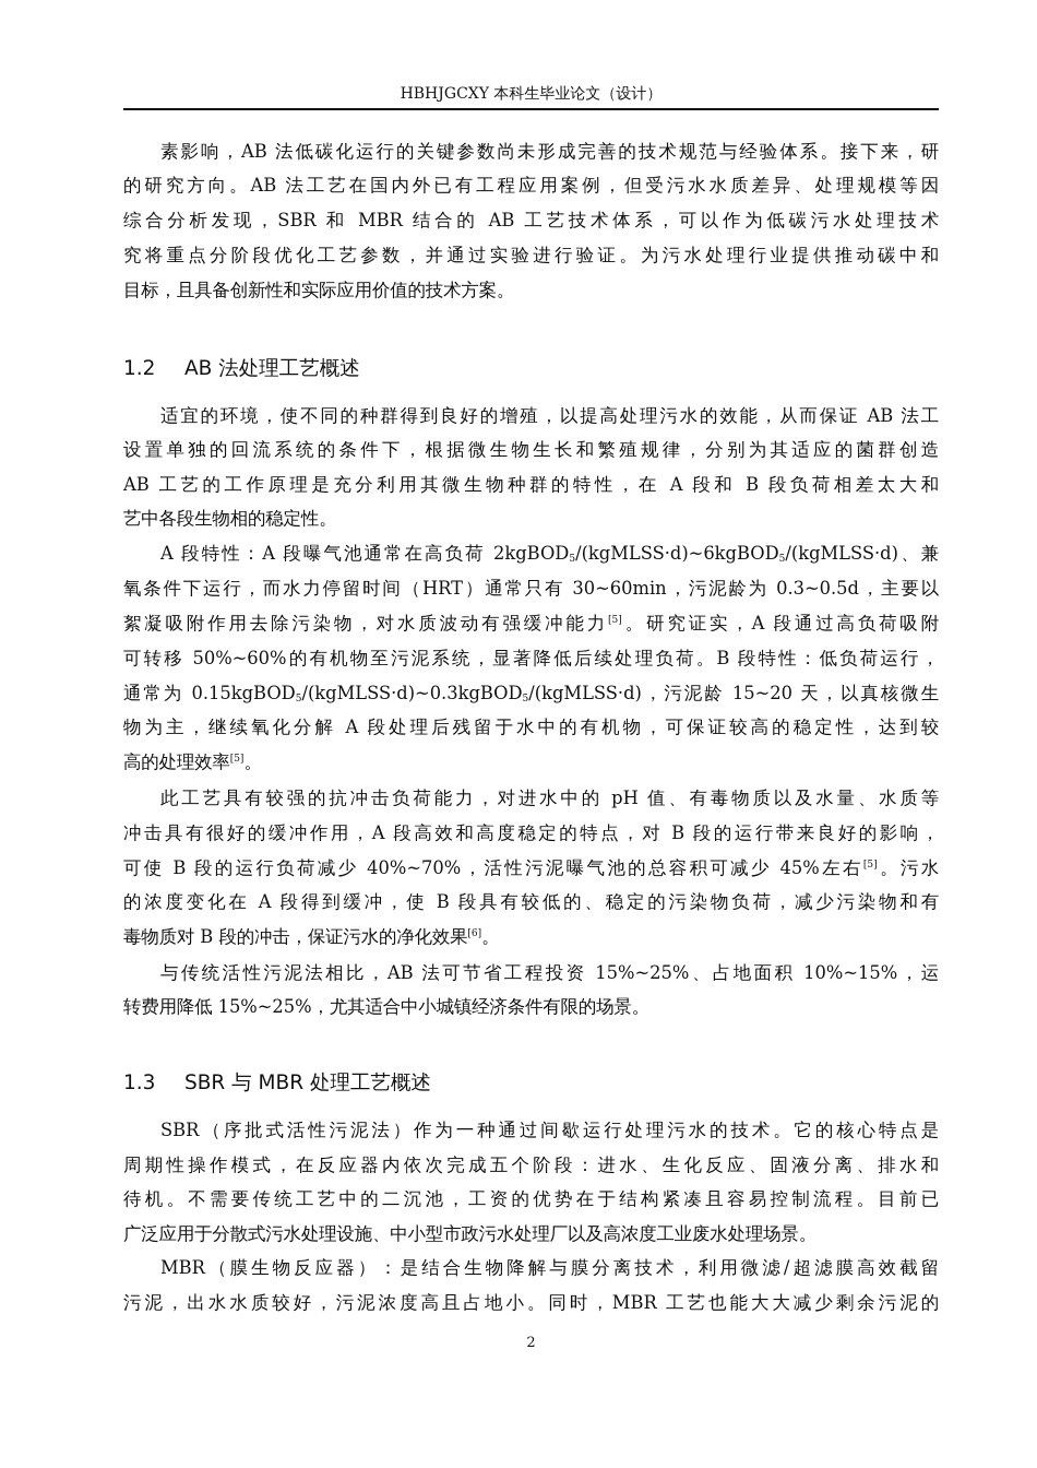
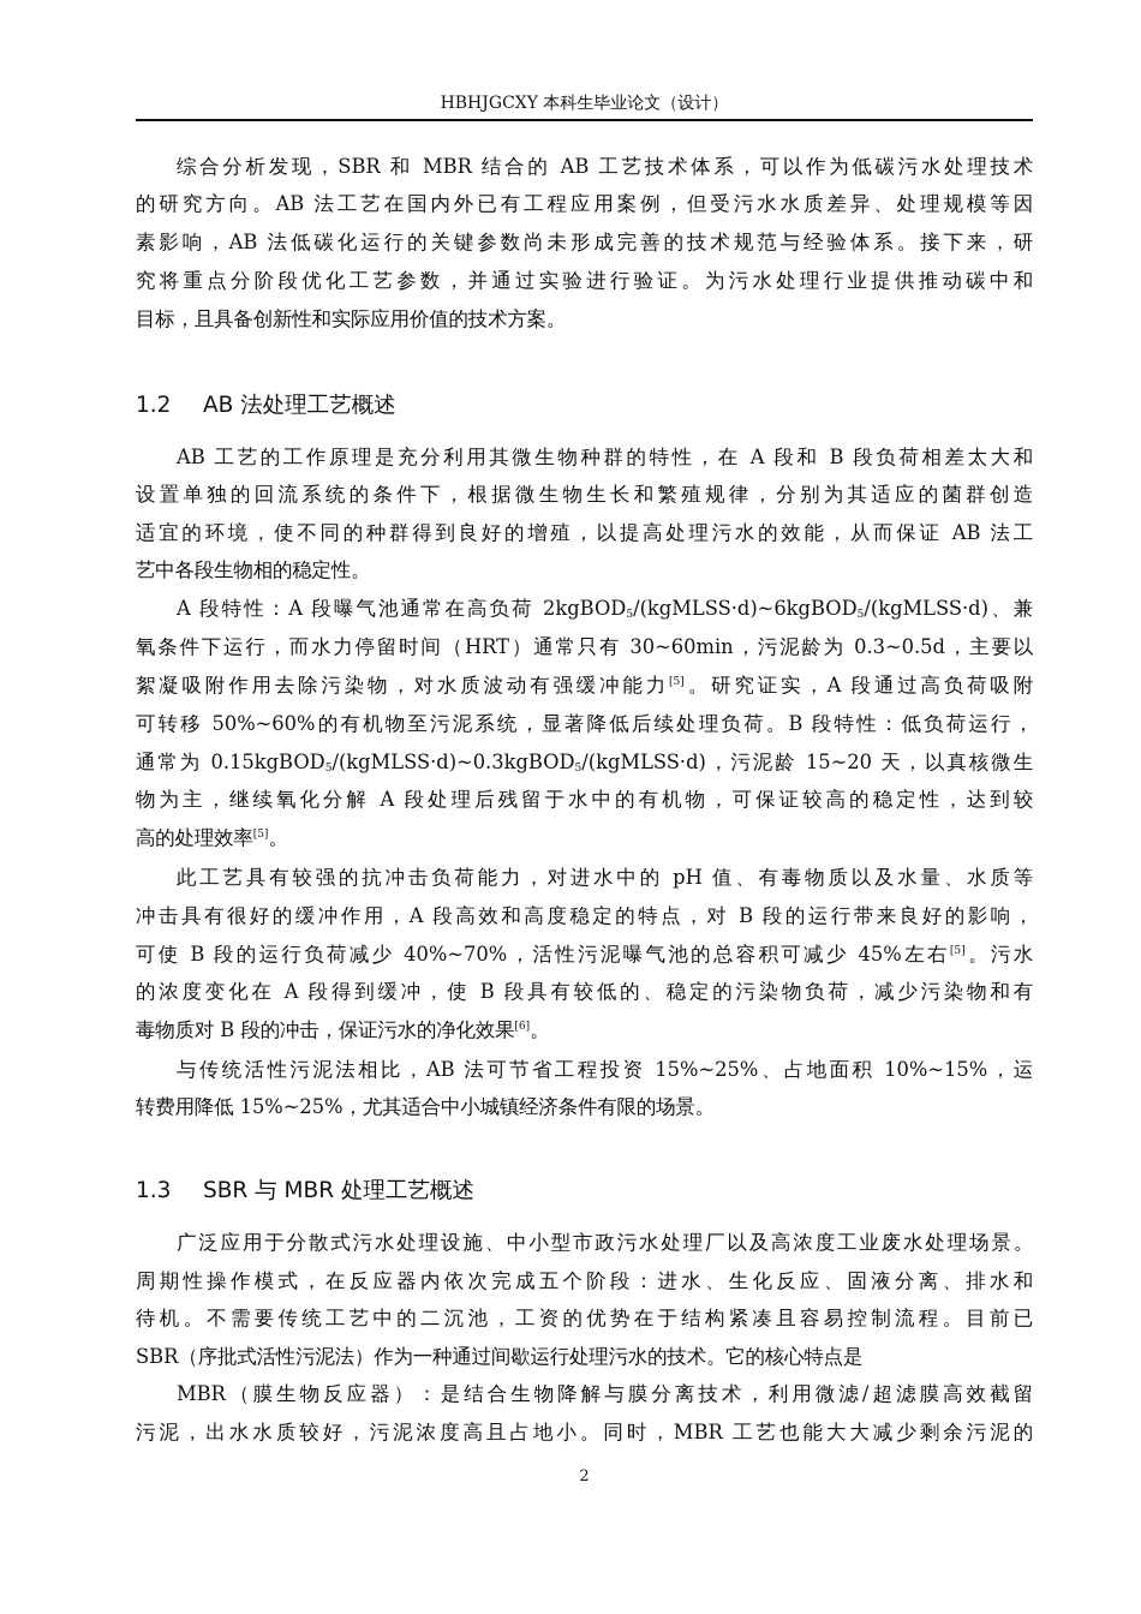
  HBHJGCXY 本科生毕业论文（设计）
- 素影响，AB 法低碳化运行的关键参数尚未形成完善的技术规范与经验体系。接下来，研
+ 综合分析发现，SBR 和 MBR 结合的 AB 工艺技术体系，可以作为低碳污水处理技术
  的研究方向。AB 法工艺在国内外已有工程应用案例，但受污水水质差异、处理规模等因
- 综合分析发现，SBR 和 MBR 结合的 AB 工艺技术体系，可以作为低碳污水处理技术
+ 素影响，AB 法低碳化运行的关键参数尚未形成完善的技术规范与经验体系。接下来，研
  究将重点分阶段优化工艺参数，并通过实验进行验证。为污水处理行业提供推动碳中和
  目标，且具备创新性和实际应用价值的技术方案。
  1.2 AB 法处理工艺概述
- 适宜的环境，使不同的种群得到良好的增殖，以提高处理污水的效能，从而保证 AB 法工
+ AB 工艺的工作原理是充分利用其微生物种群的特性，在 A 段和 B 段负荷相差太大和
  设置单独的回流系统的条件下，根据微生物生长和繁殖规律，分别为其适应的菌群创造
- AB 工艺的工作原理是充分利用其微生物种群的特性，在 A 段和 B 段负荷相差太大和
+ 适宜的环境，使不同的种群得到良好的增殖，以提高处理污水的效能，从而保证 AB 法工
  艺中各段生物相的稳定性。
  A 段特性：A 段曝气池通常在高负荷 2kgBOD5/(kgMLSS·d)~6kgBOD5/(kgMLSS·d)、兼
  氧条件下运行，而水力停留时间（HRT）通常只有 30~60min，污泥龄为 0.3~0.5d，主要以
  絮凝吸附作用去除污染物，对水质波动有强缓冲能力[5]。研究证实，A 段通过高负荷吸附
  可转移 50%~60%的有机物至污泥系统，显著降低后续处理负荷。B 段特性：低负荷运行，
  通常为 0.15kgBOD5/(kgMLSS·d)~0.3kgBOD5/(kgMLSS·d)，污泥龄 15~20 天，以真核微生
  物为主，继续氧化分解 A 段处理后残留于水中的有机物，可保证较高的稳定性，达到较
  高的处理效率[5]。
  此工艺具有较强的抗冲击负荷能力，对进水中的 pH 值、有毒物质以及水量、水质等
  冲击具有很好的缓冲作用，A 段高效和高度稳定的特点，对 B 段的运行带来良好的影响，
  可使 B 段的运行负荷减少 40%~70%，活性污泥曝气池的总容积可减少 45%左右[5]。污水
  的浓度变化在 A 段得到缓冲，使 B 段具有较低的、稳定的污染物负荷，减少污染物和有
  毒物质对 B 段的冲击，保证污水的净化效果[6]。
  与传统活性污泥法相比，AB 法可节省工程投资 15%~25%、占地面积 10%~15%，运
  转费用降低 15%~25%，尤其适合中小城镇经济条件有限的场景。
  1.3 SBR 与 MBR 处理工艺概述
- SBR（序批式活性污泥法）作为一种通过间歇运行处理污水的技术。它的核心特点是
+ 广泛应用于分散式污水处理设施、中小型市政污水处理厂以及高浓度工业废水处理场景。
  周期性操作模式，在反应器内依次完成五个阶段：进水、生化反应、固液分离、排水和
  待机。不需要传统工艺中的二沉池，工资的优势在于结构紧凑且容易控制流程。目前已
- 广泛应用于分散式污水处理设施、中小型市政污水处理厂以及高浓度工业废水处理场景。
+ SBR（序批式活性污泥法）作为一种通过间歇运行处理污水的技术。它的核心特点是
  MBR（膜生物反应器）：是结合生物降解与膜分离技术，利用微滤/超滤膜高效截留
  污泥，出水水质较好，污泥浓度高且占地小。同时，MBR 工艺也能大大减少剩余污泥的
  2
